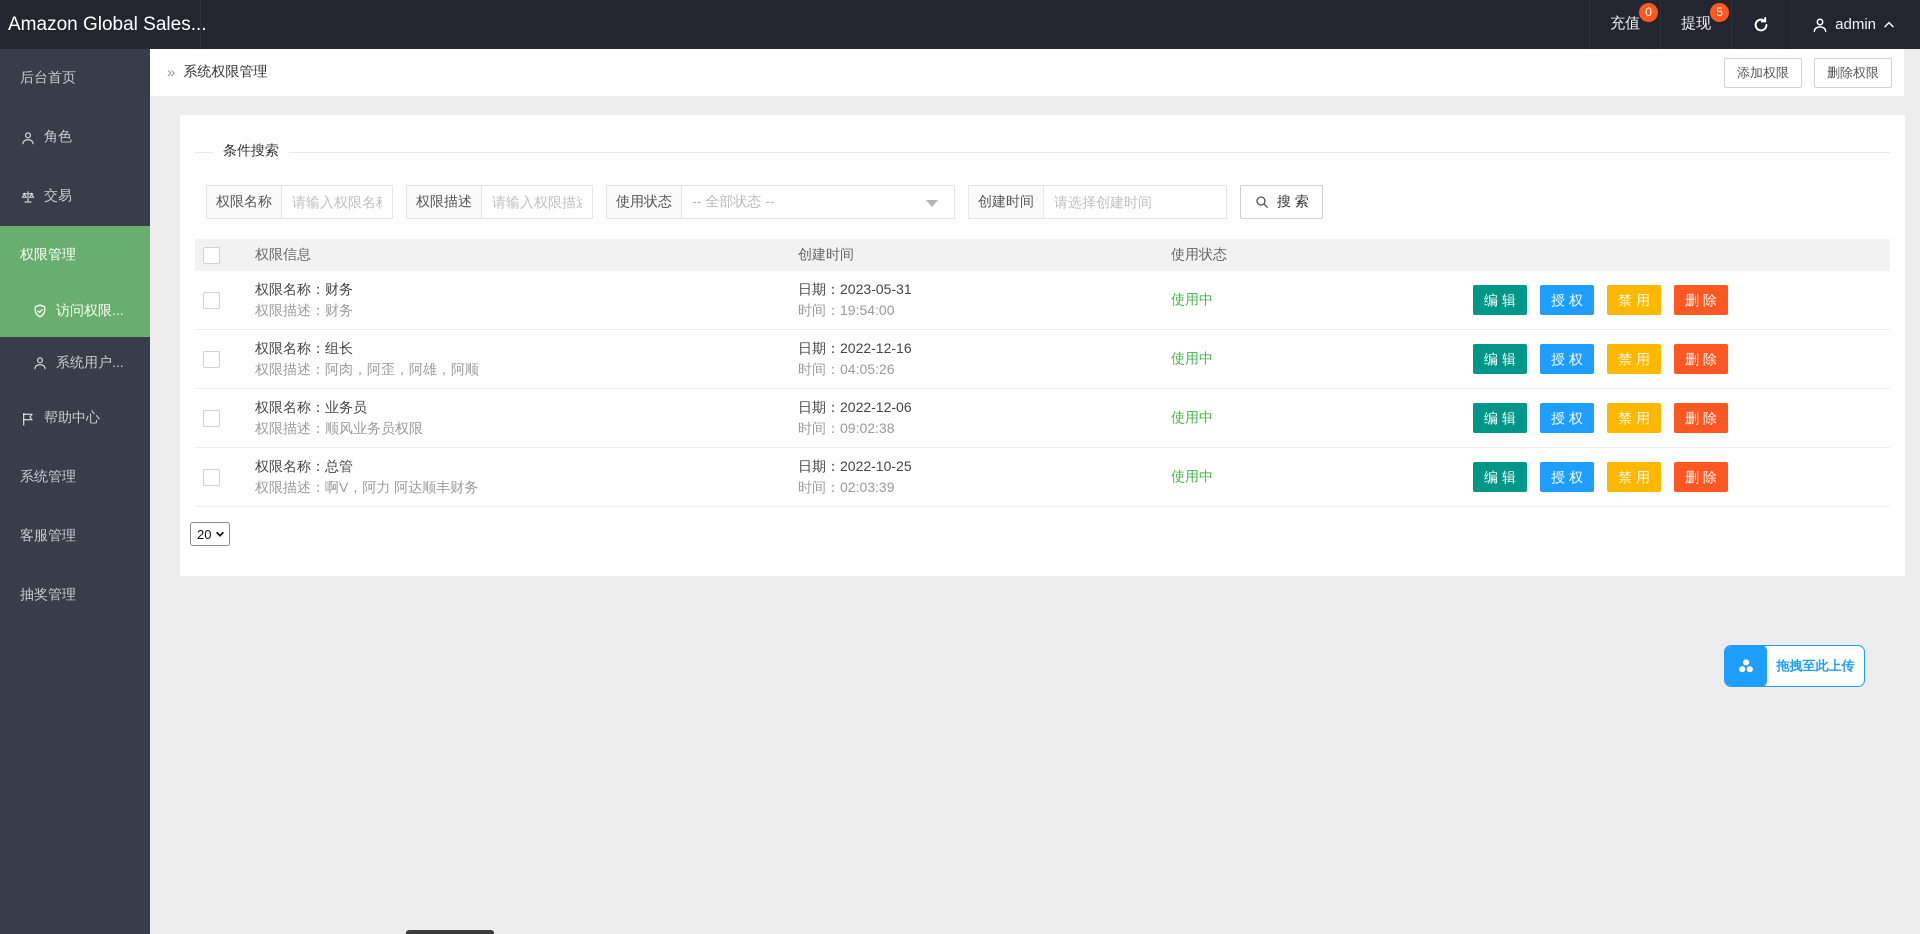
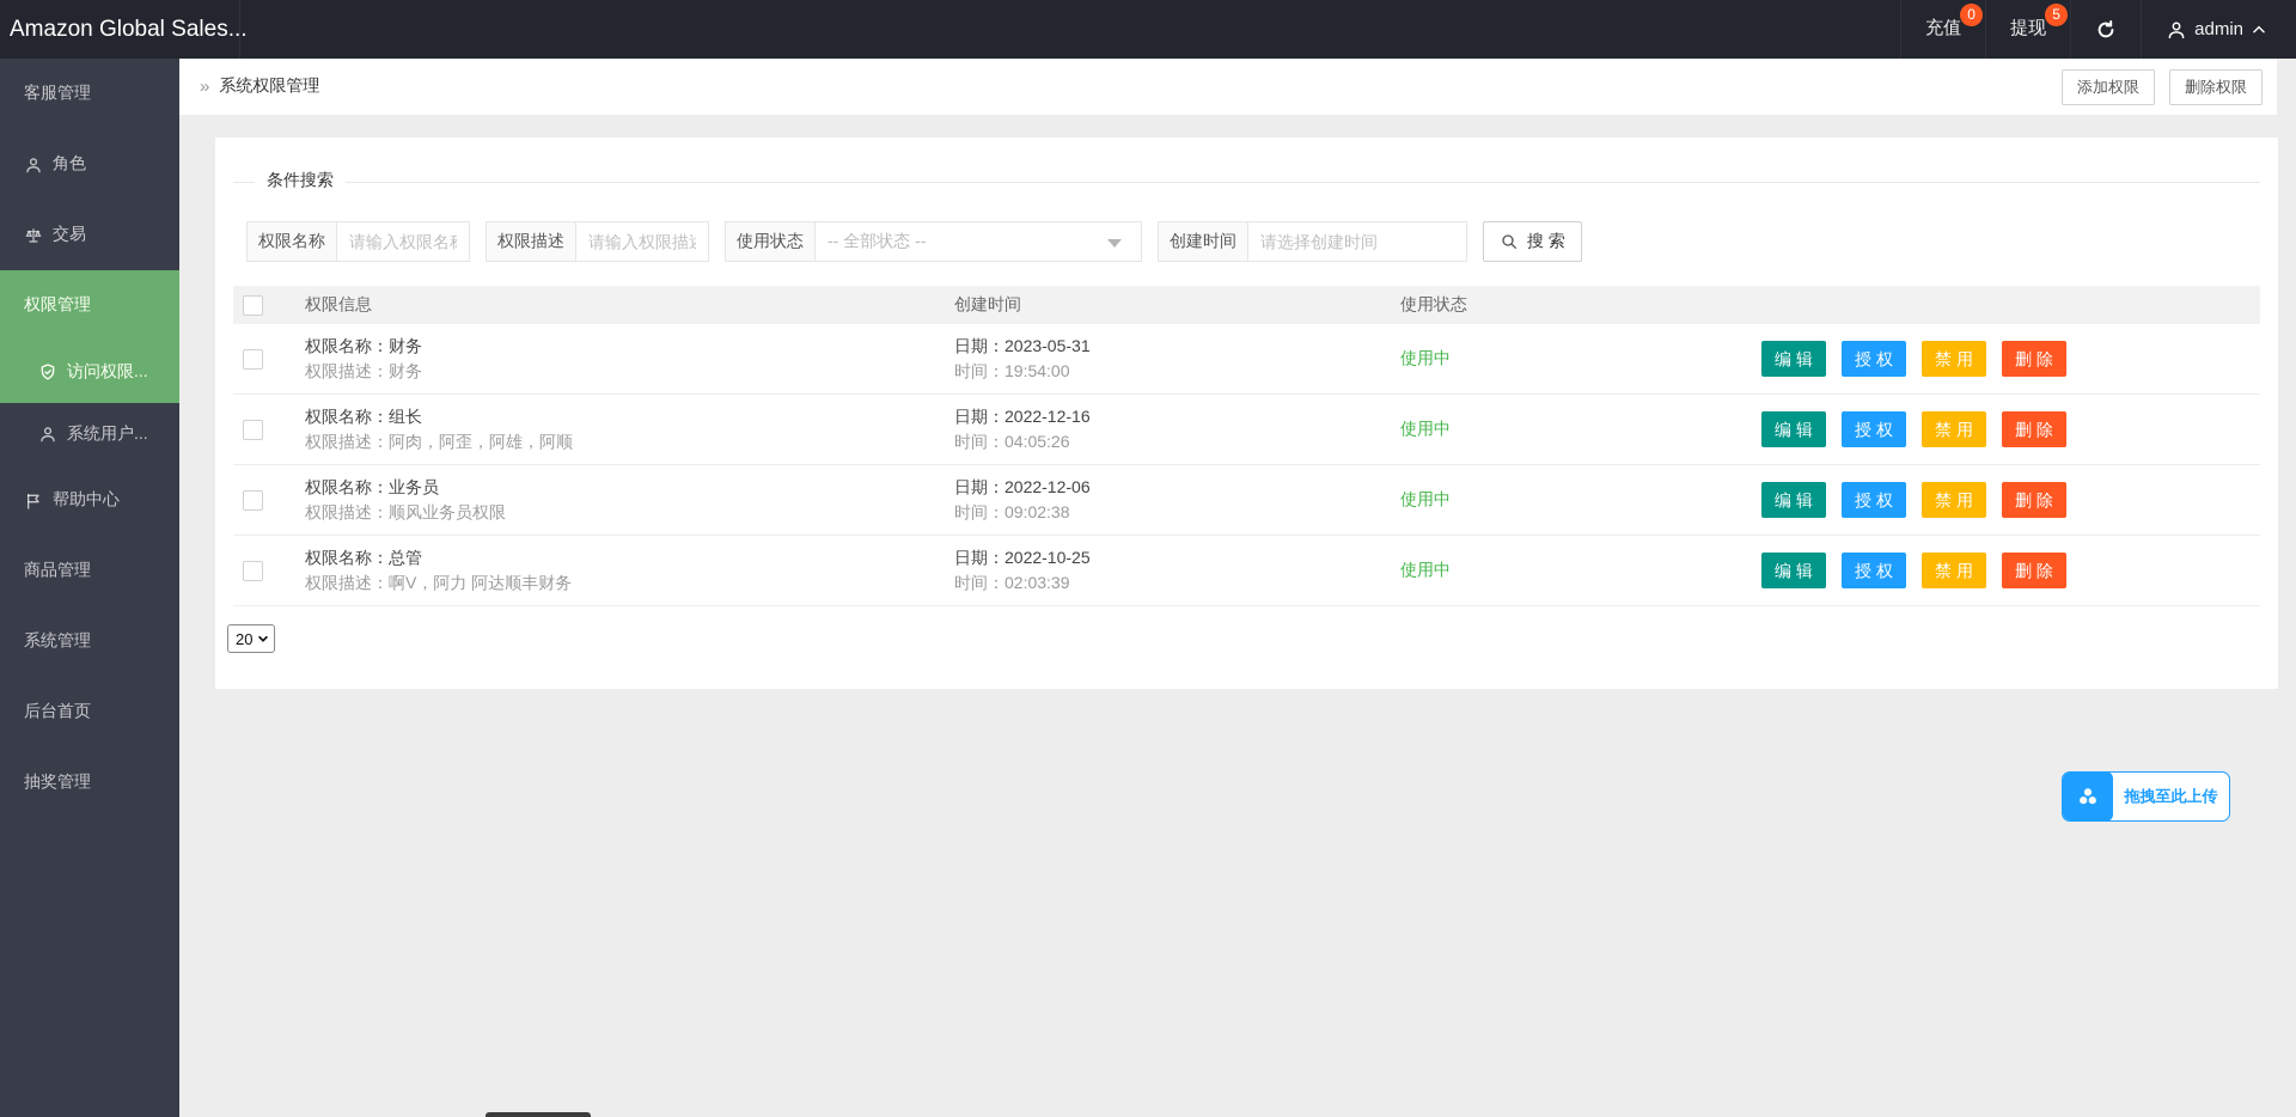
  Amazon Global Sales...
  充值
  0
  提现
  5
  admin
- 后台首页
+ 客服管理
  角色
  交易
  权限管理
  访问权限...
  系统用户...
  帮助中心
+ 商品管理
  系统管理
- 客服管理
+ 后台首页
  抽奖管理
  »
  系统权限管理
  添加权限
  删除权限
  条件搜索
  权限名称
  请输入权限名
  权限描述
  请输入权限描
  使用状态
  -- 全部状态 --
  创建时间
  请选择创建时间
  搜 索
  权限信息
  创建时间
  使用状态
  权限名称：财务
  权限描述：财务
  日期：2023-05-31
  时间：19:54:00
  使用中
  编辑
  授权
  禁用
  删除
  权限名称：组长
  权限描述：阿肉，阿歪，阿雄，阿顺
  日期：2022-12-16
  时间：04:05:26
  使用中
  编辑
  授权
  禁用
  删除
  权限名称：业务员
  权限描述：顺风业务员权限
  日期：2022-12-06
  时间：09:02:38
  使用中
  编辑
  授权
  禁用
  删除
  权限名称：总管
  权限描述：啊V，阿力 阿达顺丰财务
  日期：2022-10-25
  时间：02:03:39
  使用中
  编辑
  授权
  禁用
  删除
  20
  拖拽至此上传
